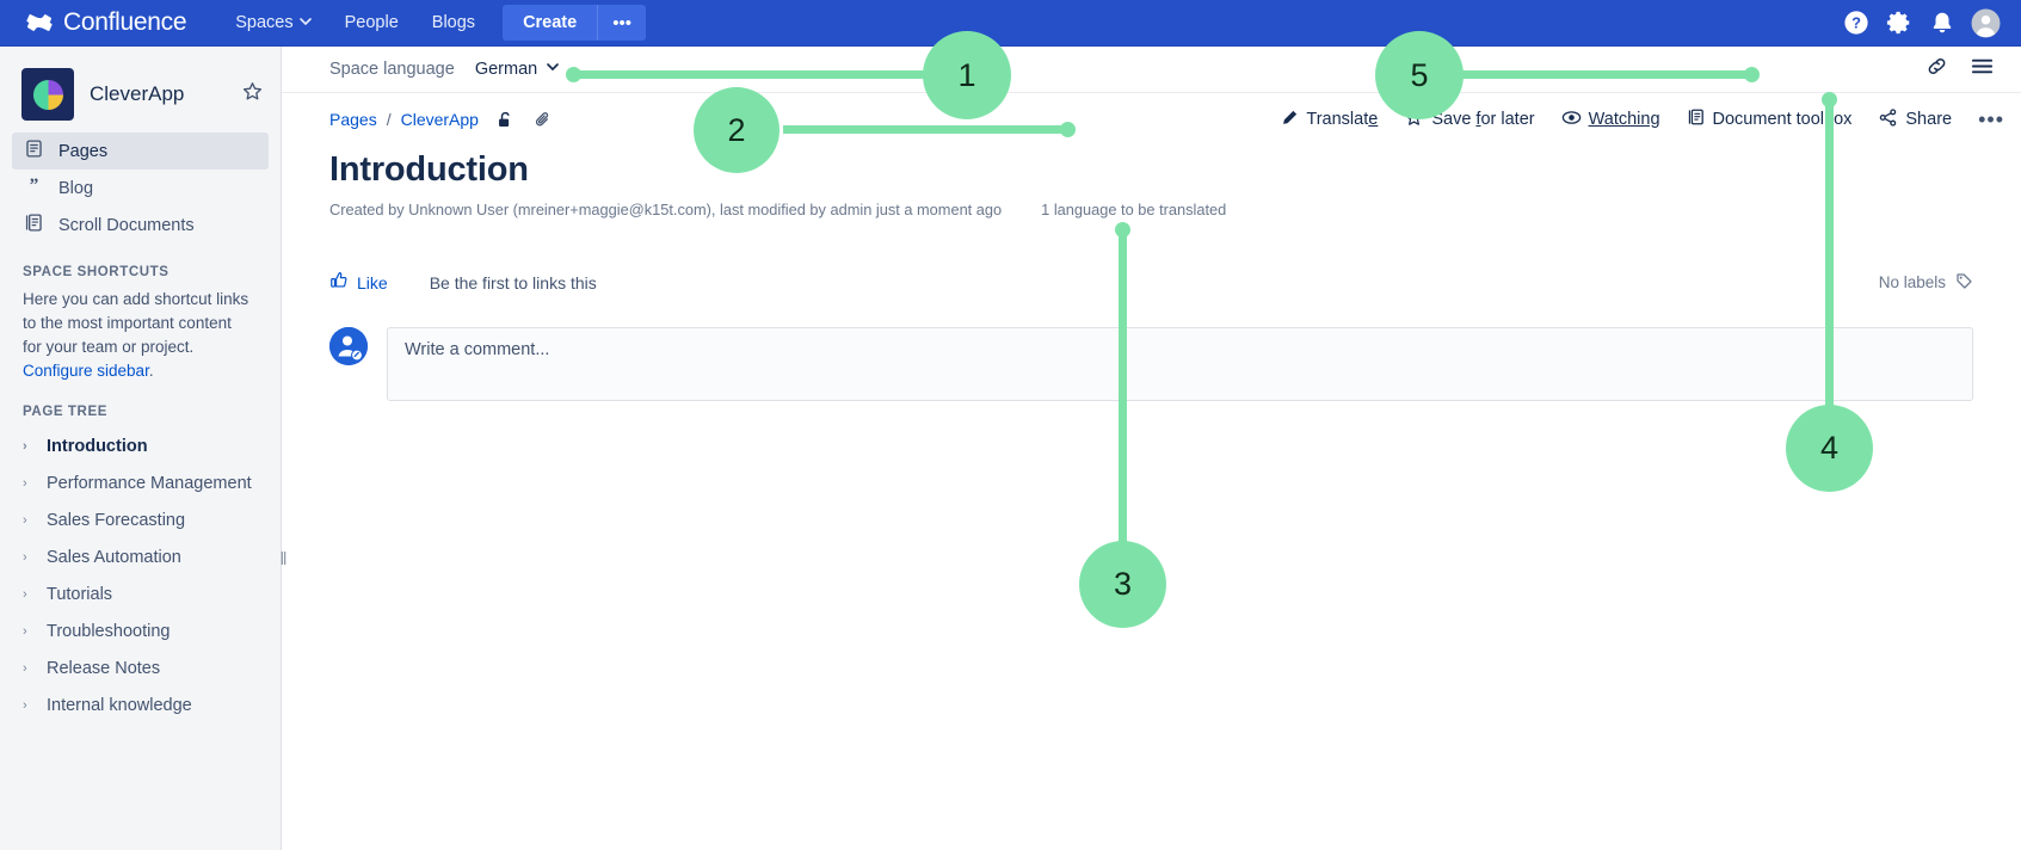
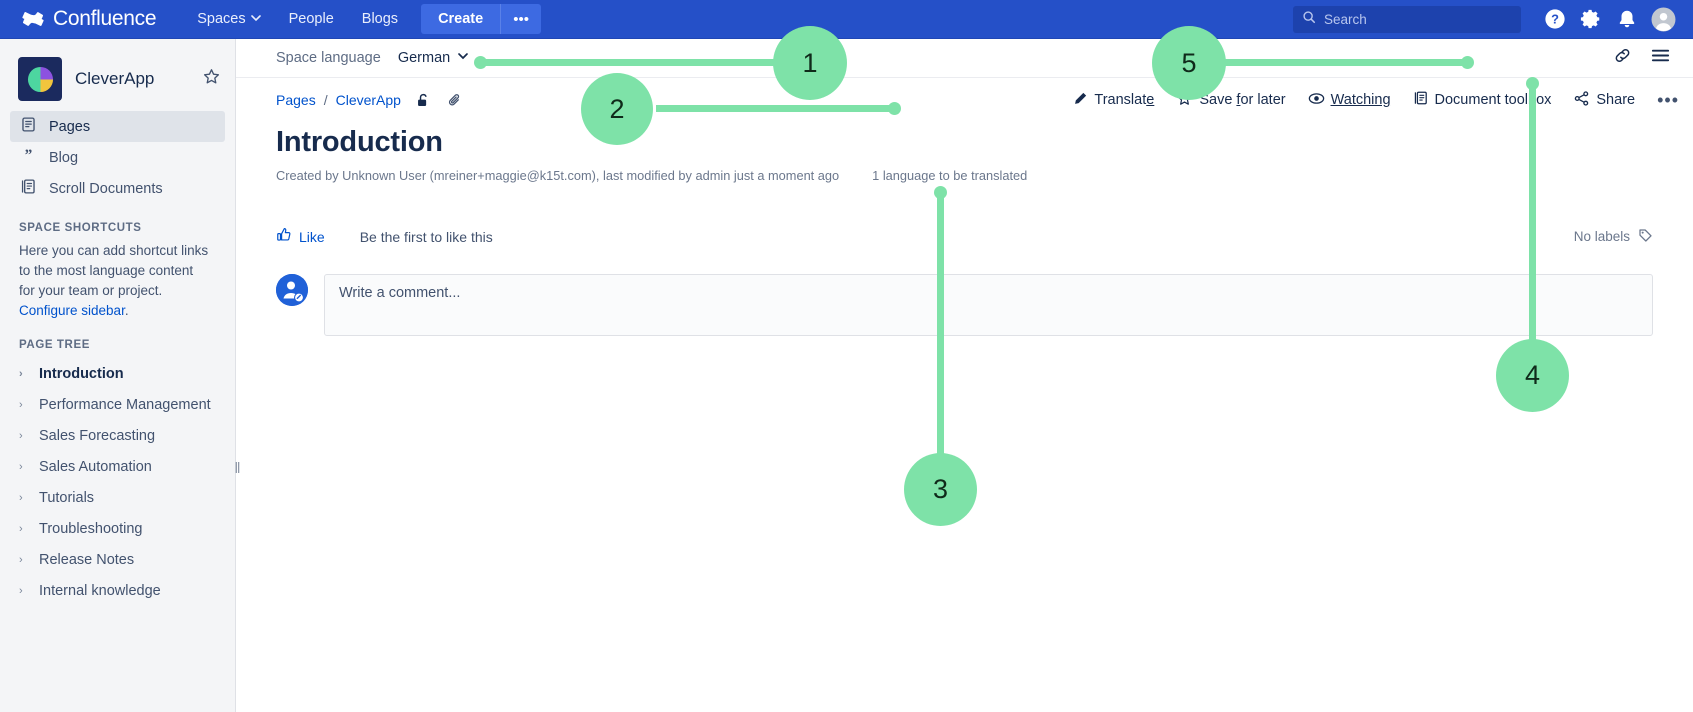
  Confluence
  Spaces
  People
  Blogs
  Create
  •••
+ Search
  ?
  CleverApp
  Pages
  ”
  Blog
  Scroll Documents
  SPACE SHORTCUTS
- Here you can add shortcut links to the most important content for your team or project. Configure sidebar.
+ Here you can add shortcut links to the most language content for your team or project. Configure sidebar.
  PAGE TREE
  ›
  Introduction
  ›
  Performance Management
  ›
  Sales Forecasting
  ›
  Sales Automation
  ›
  Tutorials
  ›
  Troubleshooting
  ›
  Release Notes
  ›
  Internal knowledge
  ‖
  Space language
  German
  Pages
  /
  CleverApp
  Translate
  Save for later
  Watching
  Document toolox
  Share
  •••
  Introduction
  Created by Unknown User (mreiner+maggie@k15t.com), last modified by admin just a moment ago
  1 language to be translated
  Like
- Be the first to links this
+ Be the first to like this
  No labels
  Write a comment...
  1
  2
  3
  4
  5
